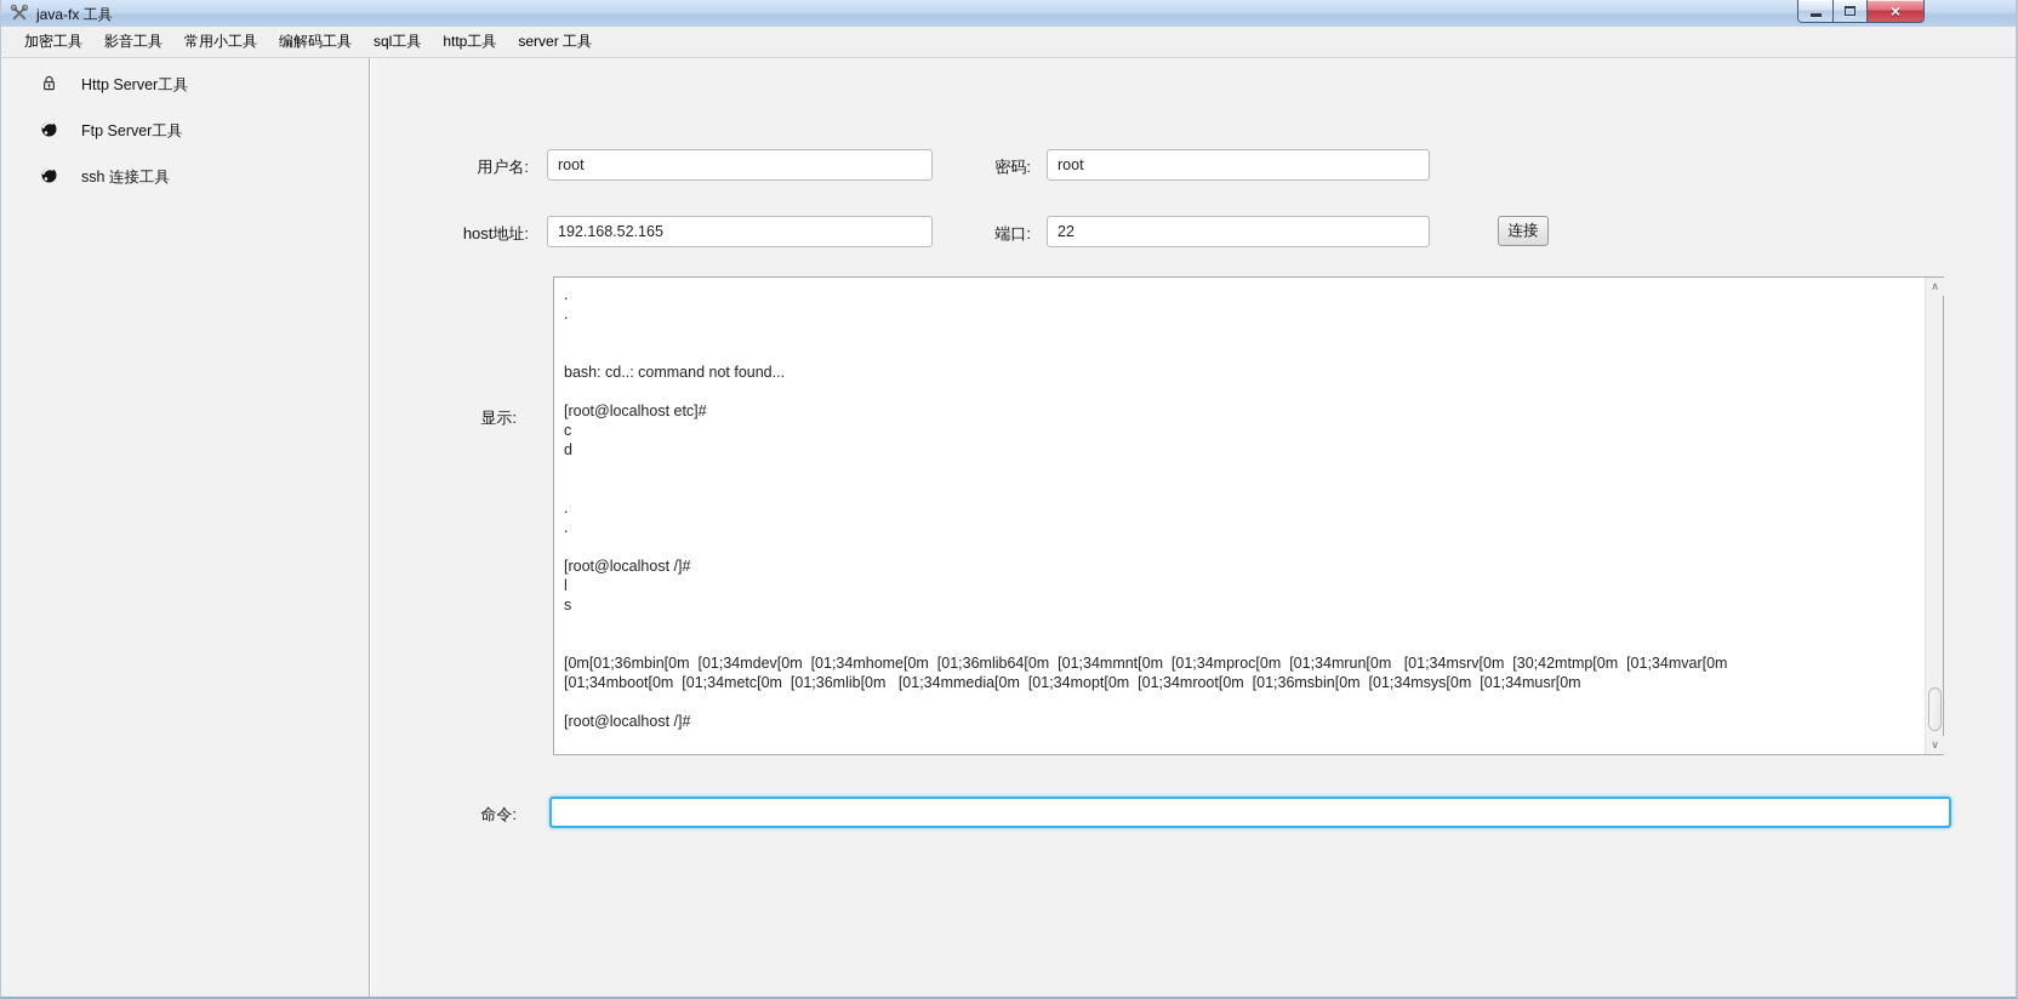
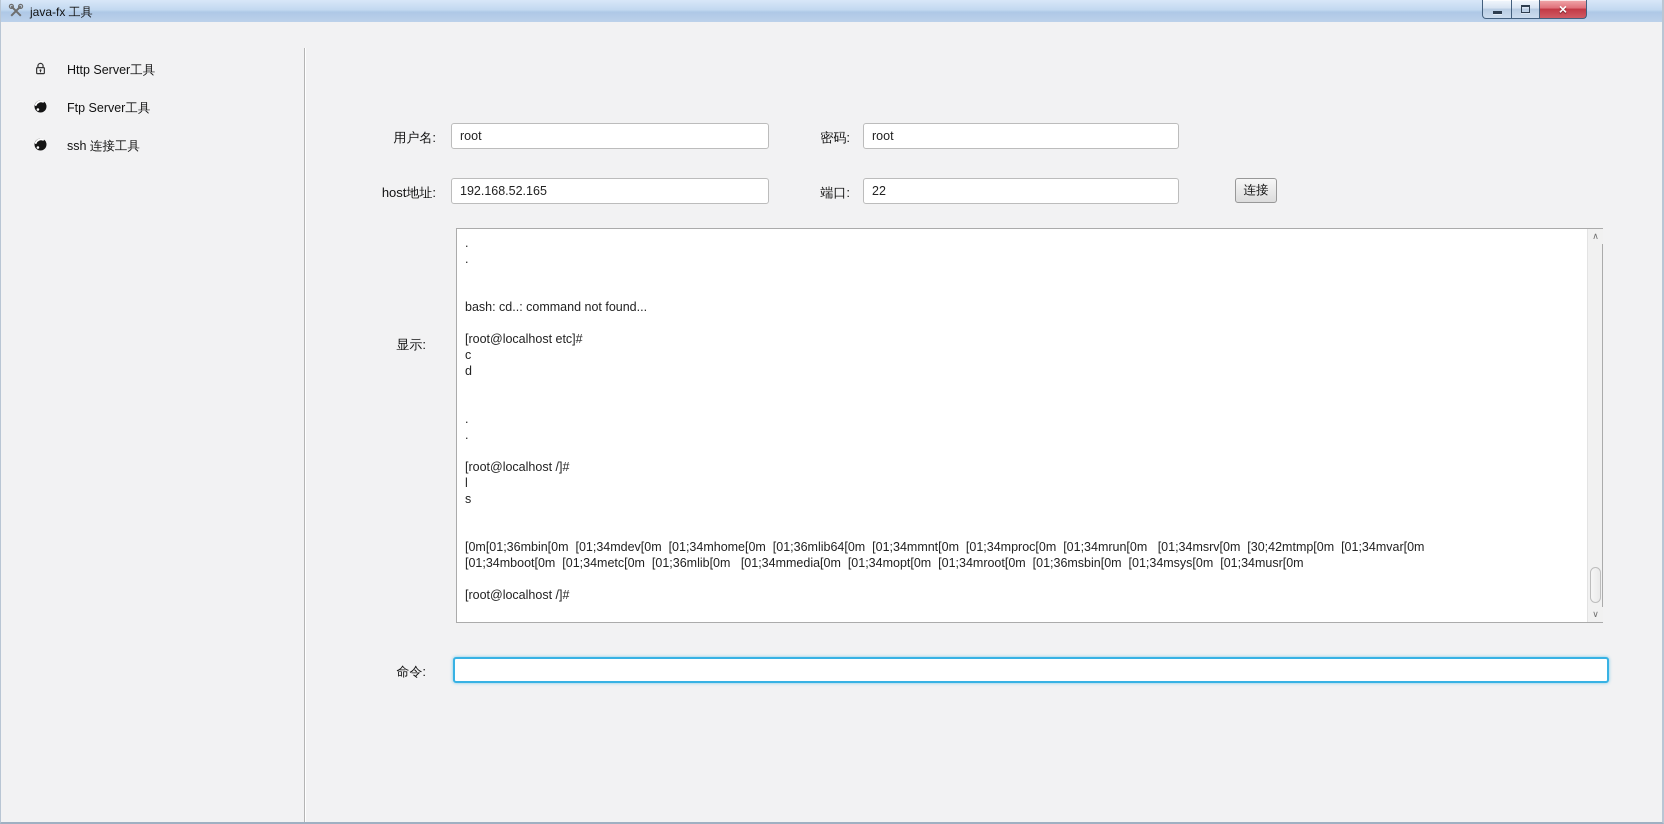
  java-fx 工具
  ×
- 加密工具
- 影音工具
- 常用小工具
- 编解码工具
- sql工具
- http工具
- server 工具
  Http Server工具
  Ftp Server工具
  ssh 连接工具
  用户名:
  root
  密码:
  root
  host地址:
  192.168.52.165
  端口:
  22
  连接
  显示:
  .
  .
  bash: cd..: command not found...
  [root@localhost etc]#
  c
  d
  .
  .
  [root@localhost /]#
  l
  s
  [0m[01;36mbin[0m [01;34mdev[0m [01;34mhome[0m [01;36mlib64[0m [01;34mmnt[0m [01;34mproc[0m [01;34mrun[0m [01;34msrv[0m [30;42mtmp[0m [01;34mvar[0m
  [01;34mboot[0m [01;34metc[0m [01;36mlib[0m [01;34mmedia[0m [01;34mopt[0m [01;34mroot[0m [01;36msbin[0m [01;34msys[0m [01;34musr[0m
  [root@localhost /]#
  ∧
  ∨
  命令:
